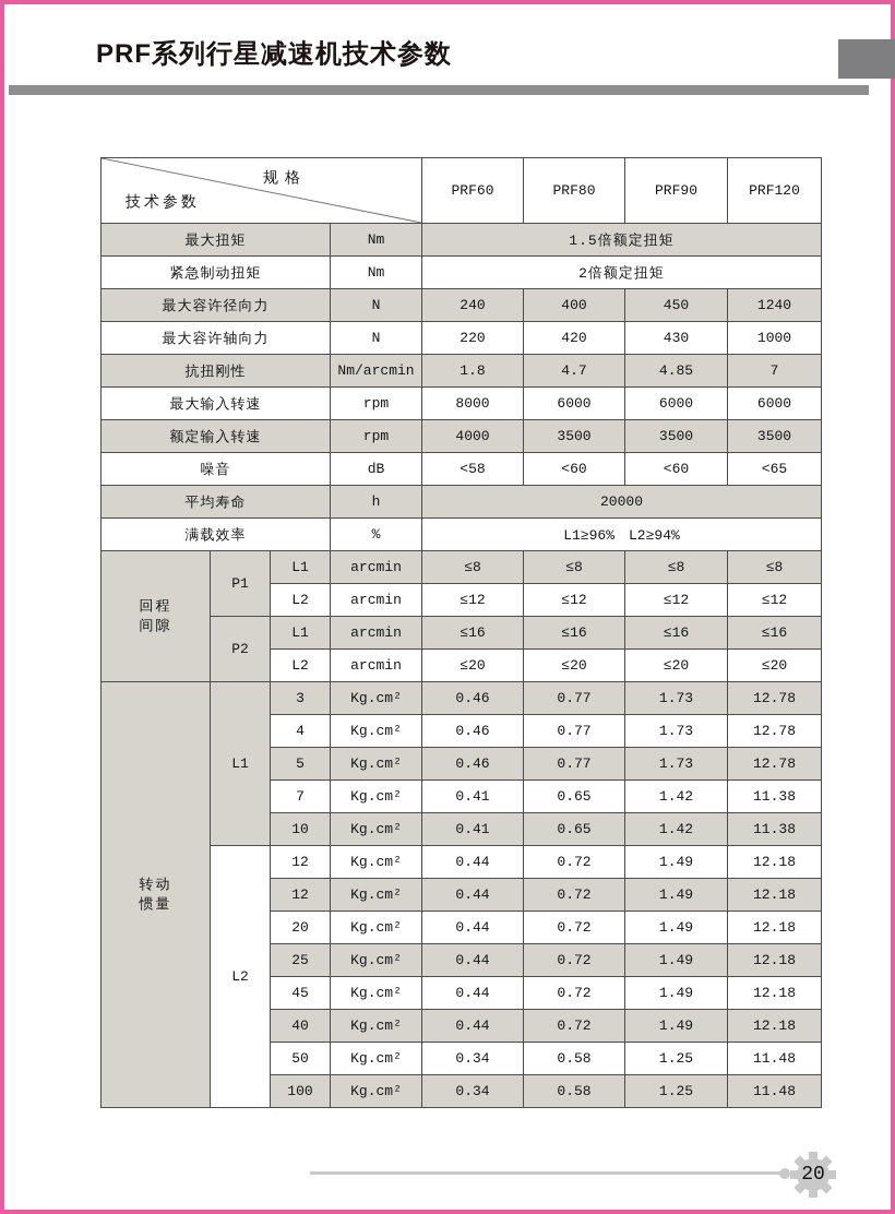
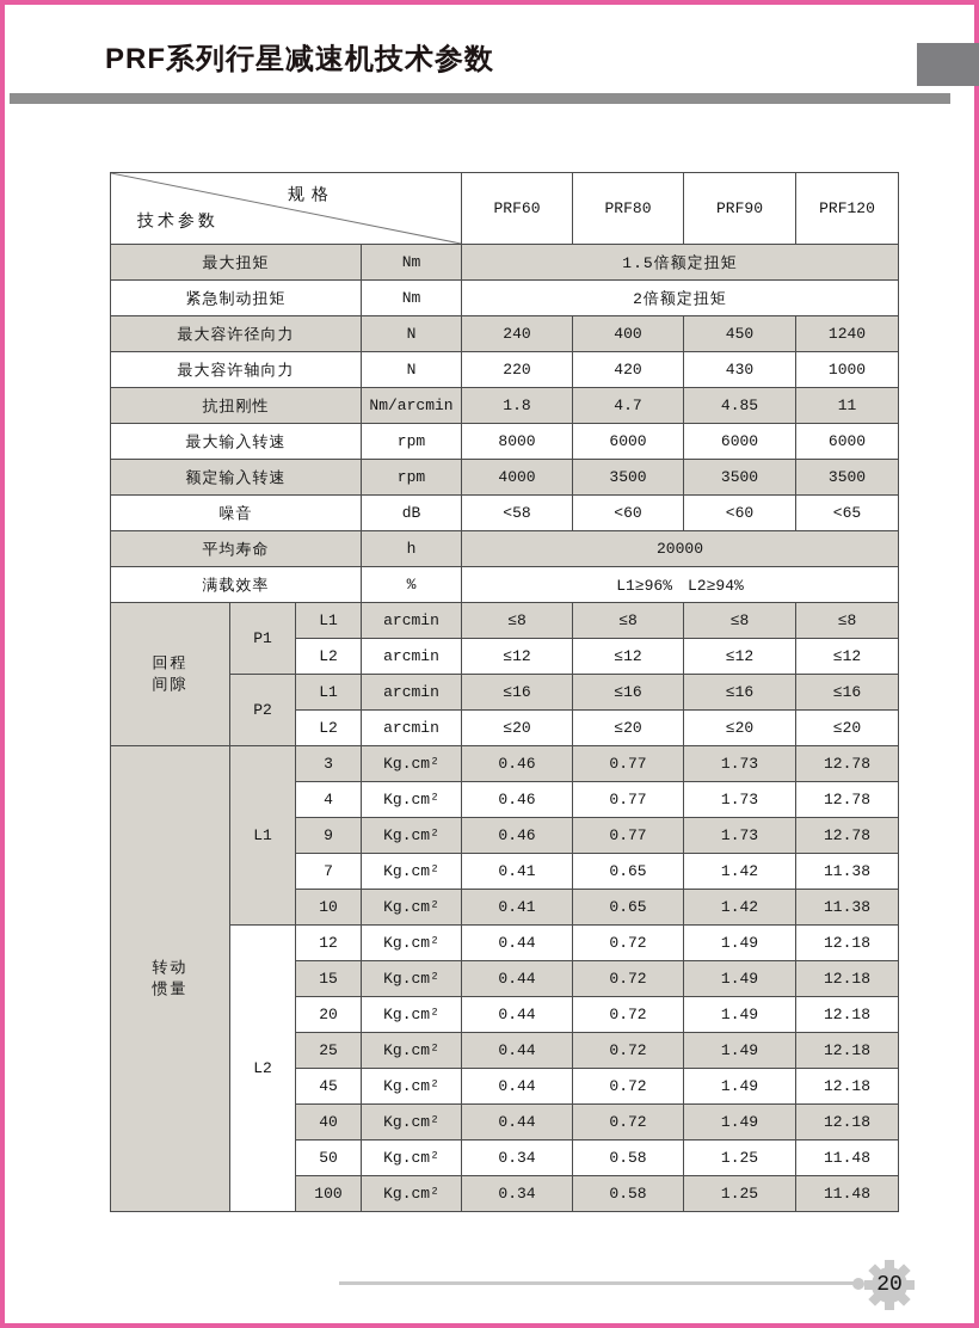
  PRF系列行星减速机技术参数
  规格 技术参数	PRF60	PRF80	PRF90	PRF120
  最大扭矩	Nm	1.5倍额定扭矩
  紧急制动扭矩	Nm	2倍额定扭矩
  最大容许径向力	N	240	400	450	1240
  最大容许轴向力	N	220	420	430	1000
- 抗扭刚性	Nm/arcmin	1.8	4.7	4.85	7
+ 抗扭刚性	Nm/arcmin	1.8	4.7	4.85	11
  最大输入转速	rpm	8000	6000	6000	6000
  额定输入转速	rpm	4000	3500	3500	3500
  噪音	dB	<58	<60	<60	<65
  平均寿命	h	20000
  满载效率	%	L1≥96% L2≥94%
  回程 间隙	P1	L1	arcmin	≤8	≤8	≤8	≤8
  L2	arcmin	≤12	≤12	≤12	≤12
  P2	L1	arcmin	≤16	≤16	≤16	≤16
  L2	arcmin	≤20	≤20	≤20	≤20
  转动 惯量	L1	3	Kg.cm²	0.46	0.77	1.73	12.78
  4	Kg.cm²	0.46	0.77	1.73	12.78
- 5	Kg.cm²	0.46	0.77	1.73	12.78
+ 9	Kg.cm²	0.46	0.77	1.73	12.78
  7	Kg.cm²	0.41	0.65	1.42	11.38
  10	Kg.cm²	0.41	0.65	1.42	11.38
  L2	12	Kg.cm²	0.44	0.72	1.49	12.18
- 12	Kg.cm²	0.44	0.72	1.49	12.18
+ 15	Kg.cm²	0.44	0.72	1.49	12.18
  20	Kg.cm²	0.44	0.72	1.49	12.18
  25	Kg.cm²	0.44	0.72	1.49	12.18
  45	Kg.cm²	0.44	0.72	1.49	12.18
  40	Kg.cm²	0.44	0.72	1.49	12.18
  50	Kg.cm²	0.34	0.58	1.25	11.48
  100	Kg.cm²	0.34	0.58	1.25	11.48
  20
